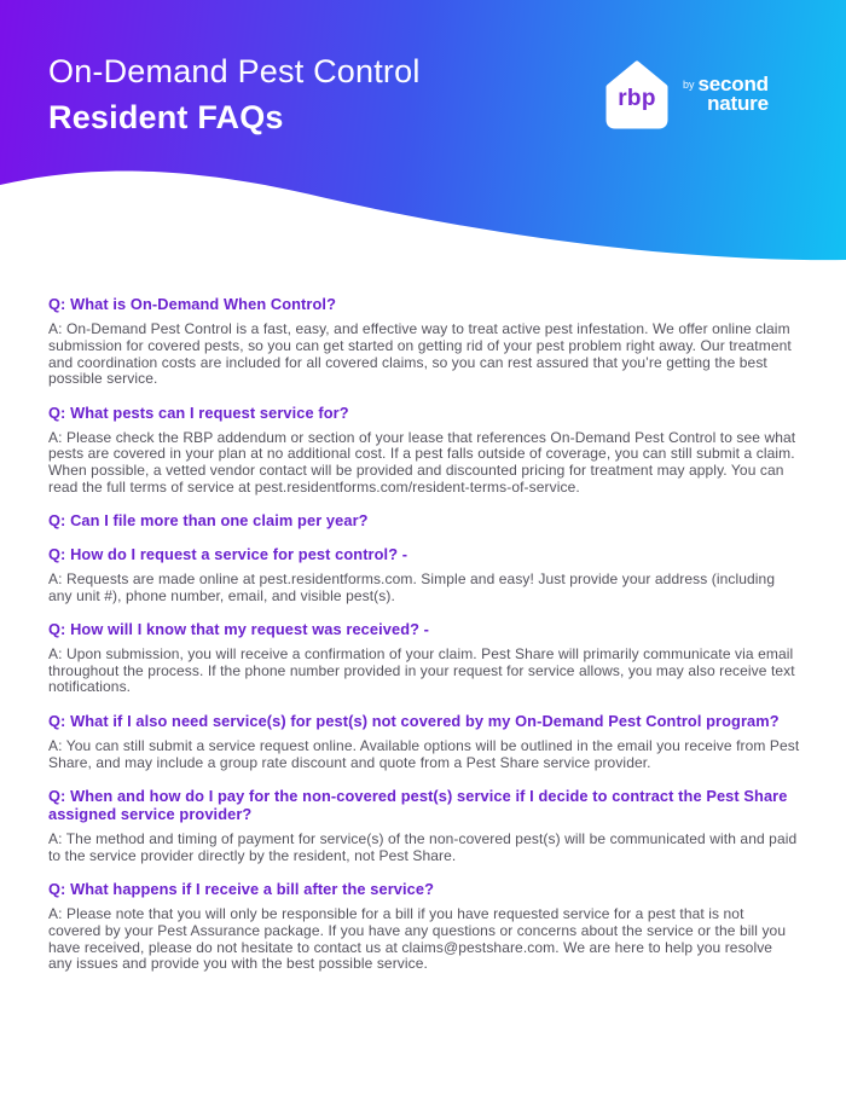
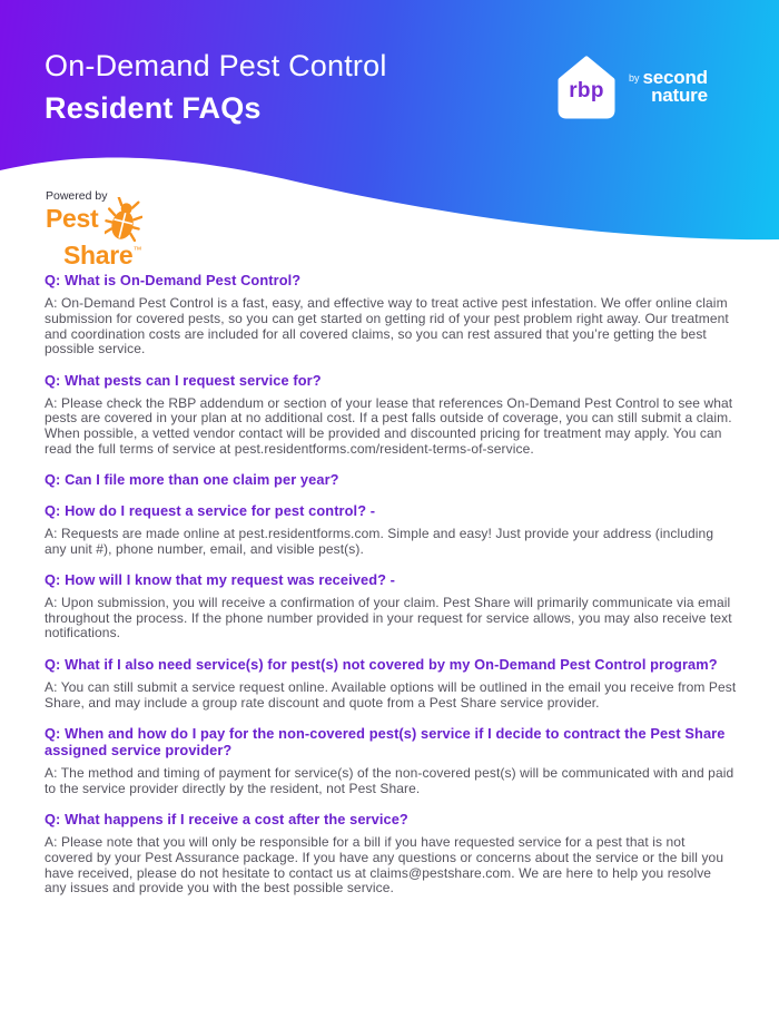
  On-Demand Pest Control
  Resident FAQs
  rbp
  by
  second
  nature
+ Powered by
+ Pest
+ Share
+ ™
- Q: What is On-Demand When Control?
+ Q: What is On-Demand Pest Control?
  A: On-Demand Pest Control is a fast, easy, and effective way to treat active pest infestation. We offer online claim submission for covered pests, so you can get started on getting rid of your pest problem right away. Our treatment and coordination costs are included for all covered claims, so you can rest assured that you’re getting the best possible service.
  Q: What pests can I request service for?
  A: Please check the RBP addendum or section of your lease that references On-Demand Pest Control to see what pests are covered in your plan at no additional cost. If a pest falls outside of coverage, you can still submit a claim. When possible, a vetted vendor contact will be provided and discounted pricing for treatment may apply. You can read the full terms of service at pest.residentforms.com/resident-terms-of-service.
  Q: Can I file more than one claim per year?
  Q: How do I request a service for pest control? -
  A: Requests are made online at pest.residentforms.com. Simple and easy! Just provide your address (including any unit #), phone number, email, and visible pest(s).
  Q: How will I know that my request was received? -
  A: Upon submission, you will receive a confirmation of your claim. Pest Share will primarily communicate via email throughout the process. If the phone number provided in your request for service allows, you may also receive text notifications.
  Q: What if I also need service(s) for pest(s) not covered by my On-Demand Pest Control program?
  A: You can still submit a service request online. Available options will be outlined in the email you receive from Pest Share, and may include a group rate discount and quote from a Pest Share service provider.
  Q: When and how do I pay for the non-covered pest(s) service if I decide to contract the Pest Share assigned service provider?
  A: The method and timing of payment for service(s) of the non-covered pest(s) will be communicated with and paid to the service provider directly by the resident, not Pest Share.
- Q: What happens if I receive a bill after the service?
+ Q: What happens if I receive a cost after the service?
  A: Please note that you will only be responsible for a bill if you have requested service for a pest that is not covered by your Pest Assurance package. If you have any questions or concerns about the service or the bill you have received, please do not hesitate to contact us at claims@pestshare.com. We are here to help you resolve any issues and provide you with the best possible service.
